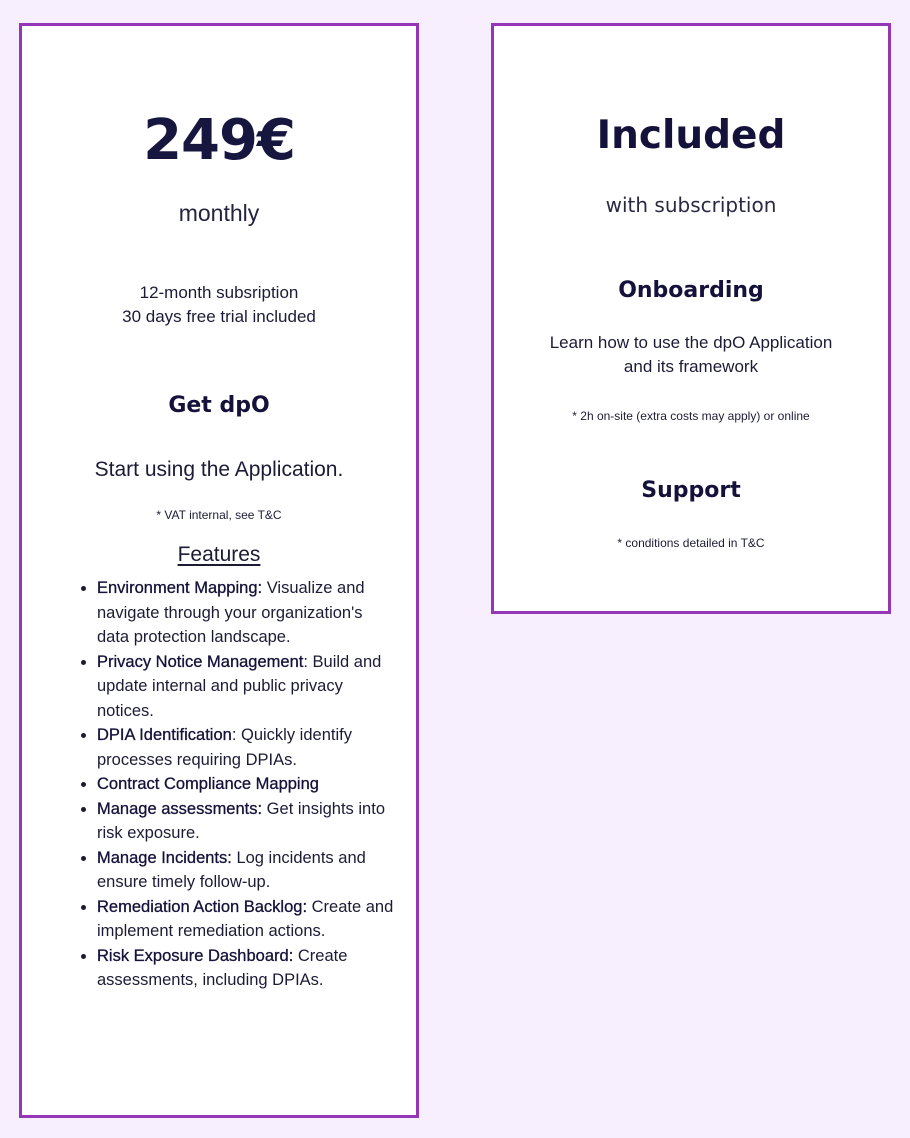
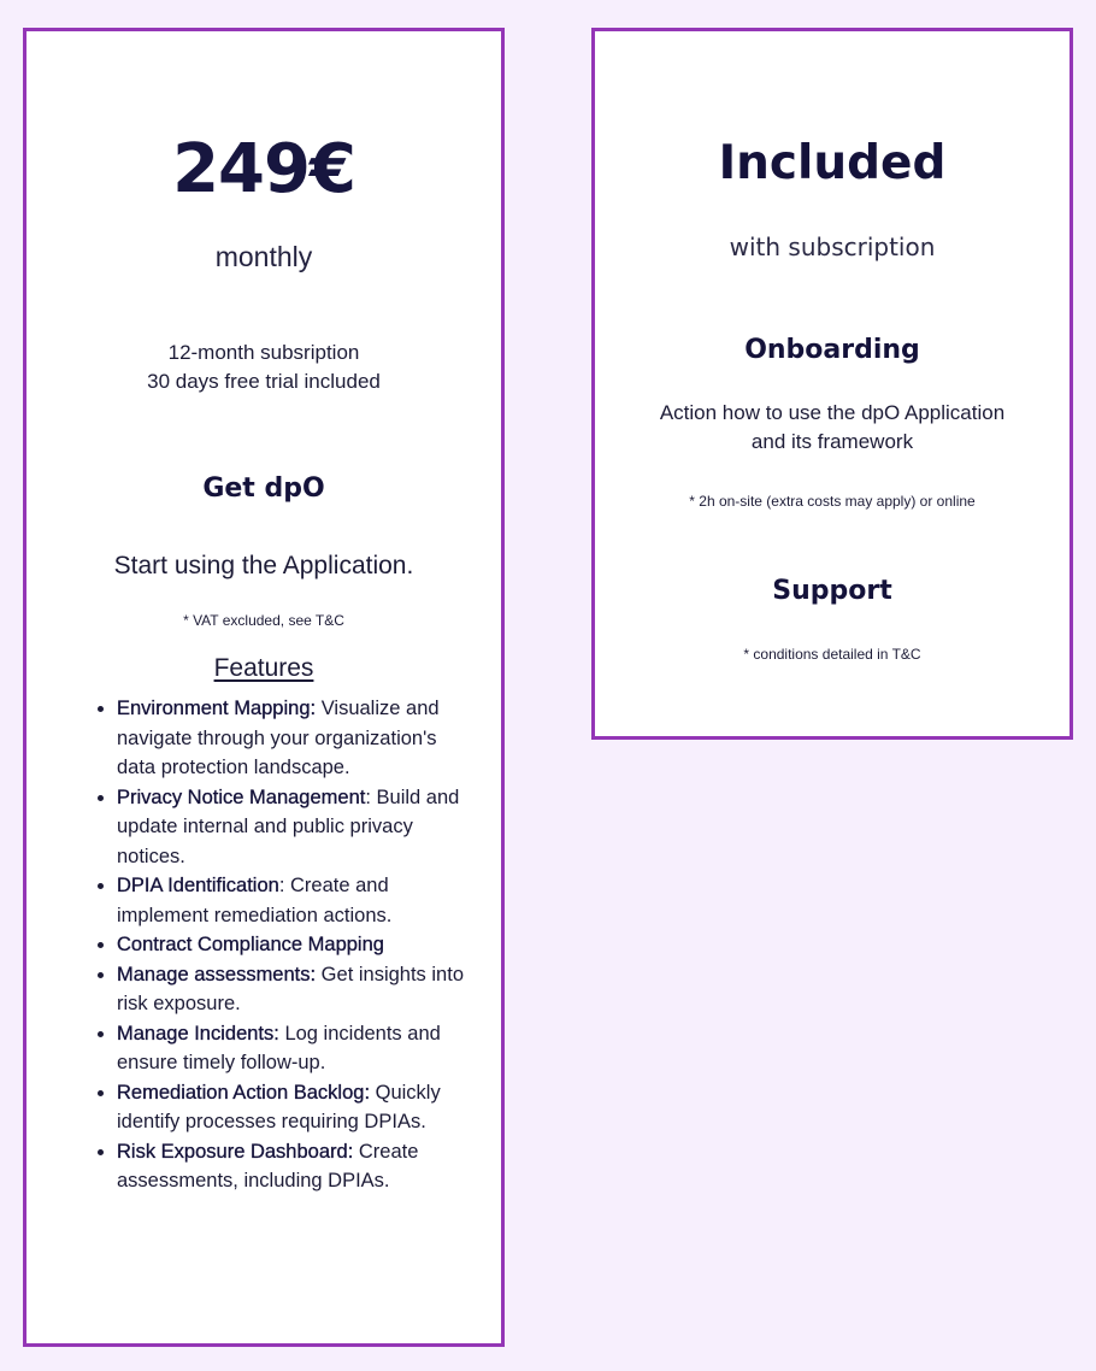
  249€
  monthly
  12-month subsription
  30 days free trial included
  Get dpO
  Start using the Application.
- * VAT internal, see T&C
+ * VAT excluded, see T&C
  Features
  Environment Mapping: Visualize and navigate through your organization's data protection landscape.
  Privacy Notice Management: Build and update internal and public privacy notices.
- DPIA Identification: Quickly identify processes requiring DPIAs.
+ DPIA Identification: Create and implement remediation actions.
  Contract Compliance Mapping
  Manage assessments: Get insights into risk exposure.
  Manage Incidents: Log incidents and ensure timely follow-up.
- Remediation Action Backlog: Create and implement remediation actions.
+ Remediation Action Backlog: Quickly identify processes requiring DPIAs.
  Risk Exposure Dashboard: Create assessments, including DPIAs.
  Included
  with subscription
  Onboarding
- Learn how to use the dpO Application
+ Action how to use the dpO Application
  and its framework
  * 2h on-site (extra costs may apply) or online
  Support
  * conditions detailed in T&C
